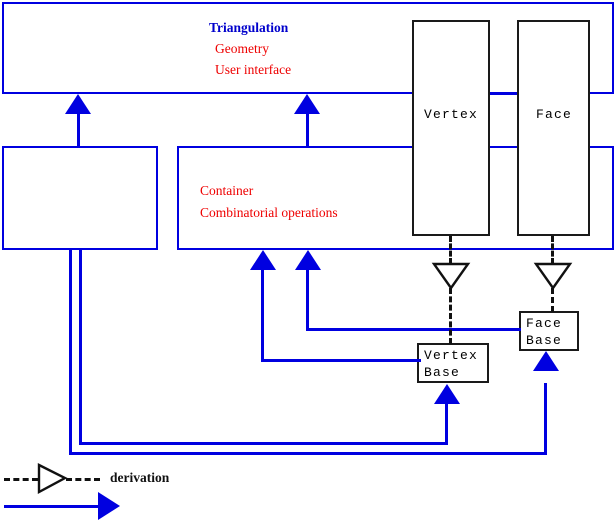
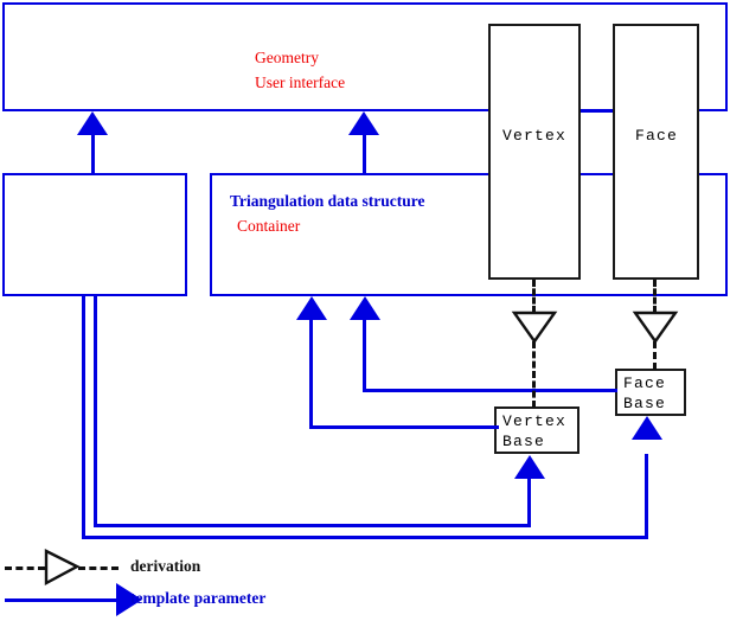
- Triangulation
  Geometry
  User interface
+ Triangulation data structure
  Container
- Combinatorial operations
  Vertex
  Face
  Vertex
  Base
  Face
  Base
  derivation
+ template parameter
